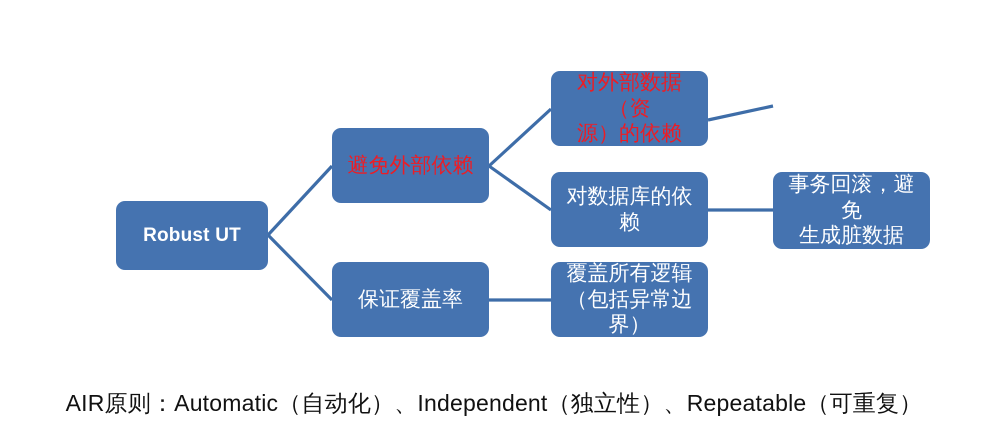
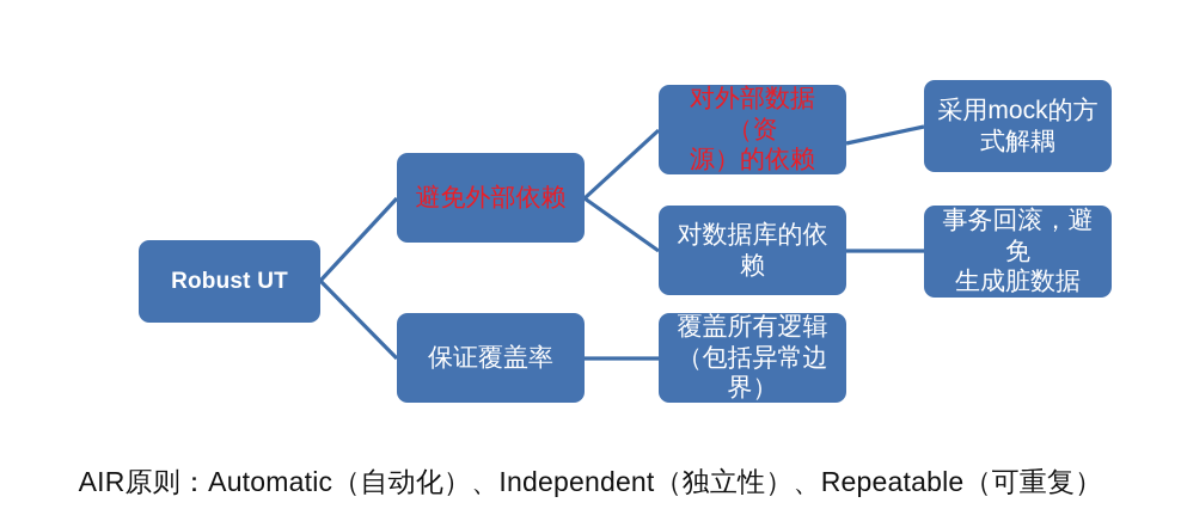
  Robust UT
  避免外部依赖
  保证覆盖率
  对外部数据（资
  源）的依赖
  对数据库的依赖
  覆盖所有逻辑
  （包括异常边界）
+ 采用mock的方
+ 式解耦
  事务回滚，避免
  生成脏数据
  AIR原则：Automatic（自动化）、Independent（独立性）、Repeatable（可重复）
